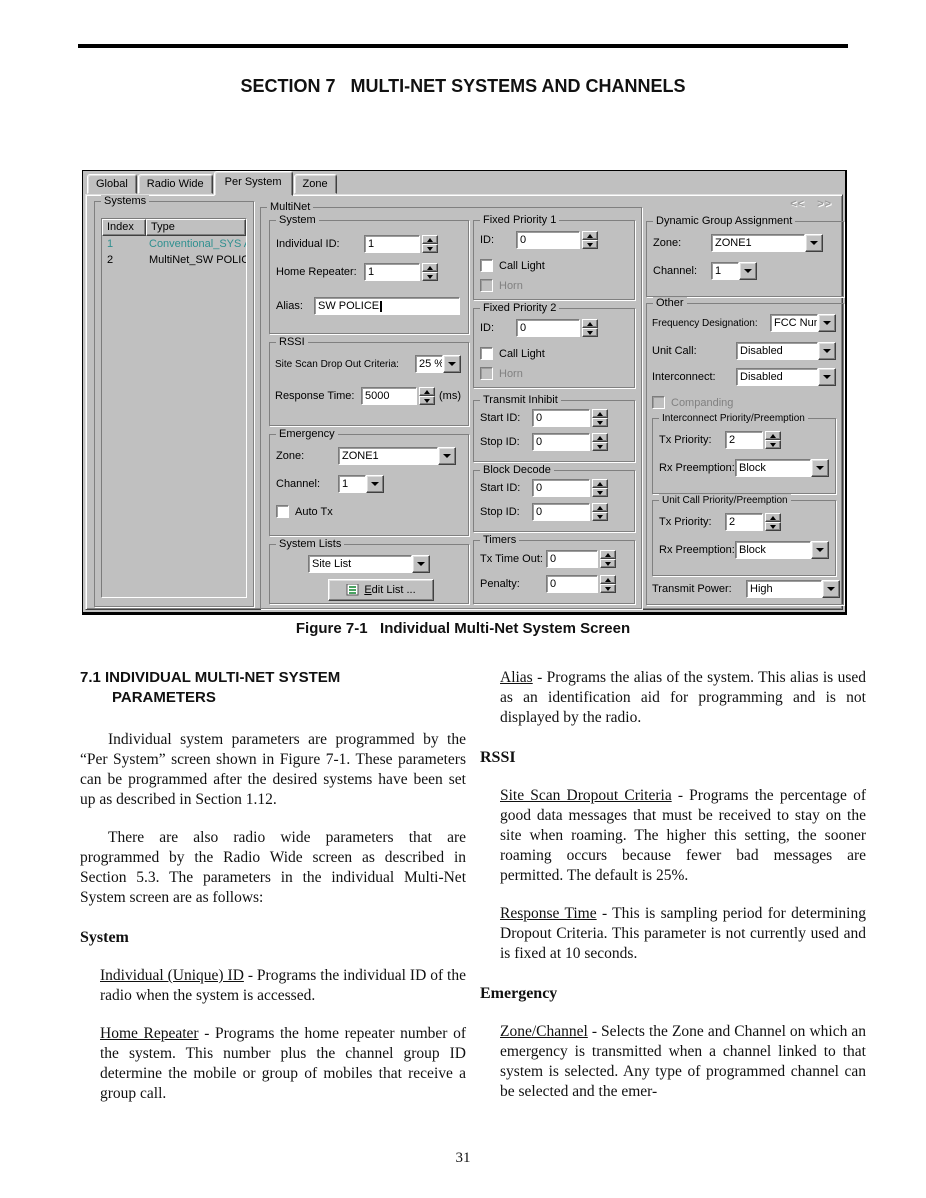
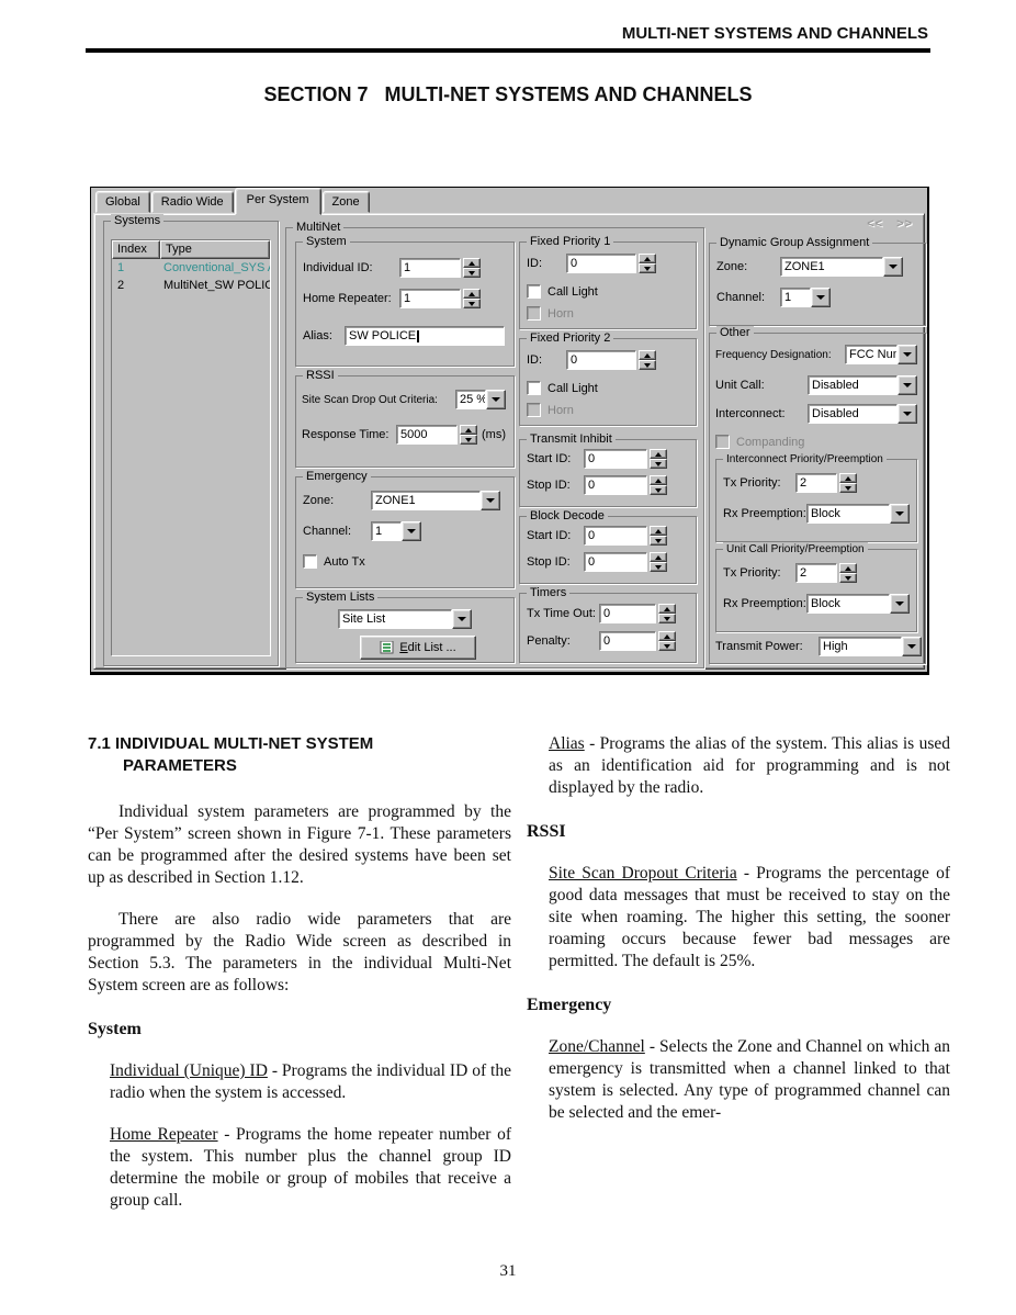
+ MULTI-NET SYSTEMS AND CHANNELS
  SECTION 7 MULTI-NET SYSTEMS AND CHANNELS
  Global
  Radio Wide
  Per System
  Zone
  << >>
  Systems
  Index
  Type
  1
  Conventional_SYS
  2
  MultiNet_SW POLIC
  MultiNet
  System
  Individual ID:
  1
  Home Repeater:
  1
  Alias:
  SW POLICE
  RSSI
  Site Scan Drop Out Criteria:
  25 %
  Response Time:
  5000
  (ms)
  Emergency
  Zone:
  ZONE1
  Channel:
  1
  Auto Tx
  System Lists
  Site List
  Edit List ...
  Fixed Priority 1
  ID:
  0
  Call Light
  Horn
  Fixed Priority 2
  ID:
  0
  Call Light
  Horn
  Transmit Inhibit
  Start ID:
  0
  Stop ID:
  0
  Block Decode
  Start ID:
  0
  Stop ID:
  0
  Timers
  Tx Time Out:
  0
  Penalty:
  0
  Dynamic Group Assignment
  Zone:
  ZONE1
  Channel:
  1
  Other
  Frequency Designation:
  FCC Nu
  Unit Call:
  Disabled
  Interconnect:
  Disabled
  Companding
  Interconnect Priority/Preemption
  Tx Priority:
  2
  Rx Preemption:
  Block
  Unit Call Priority/Preemption
  Tx Priority:
  2
  Rx Preemption:
  Block
  Transmit Power:
  High
- Figure 7-1 Individual Multi-Net System Screen
  7.1 INDIVIDUAL MULTI-NET SYSTEM
  PARAMETERS
  Individual system parameters are programmed by the “Per System” screen shown in Figure 7-1. These parameters can be programmed after the desired systems have been set up as described in Section 1.12.
  There are also radio wide parameters that are programmed by the Radio Wide screen as described in Section 5.3. The parameters in the individual Multi-Net System screen are as follows:
  System
  Individual (Unique) ID - Programs the individual ID of the radio when the system is accessed.
  Home Repeater - Programs the home repeater number of the system. This number plus the channel group ID determine the mobile or group of mobiles that receive a group call.
  Alias - Programs the alias of the system. This alias is used as an identification aid for programming and is not displayed by the radio.
  RSSI
  Site Scan Dropout Criteria - Programs the percentage of good data messages that must be received to stay on the site when roaming. The higher this setting, the sooner roaming occurs because fewer bad messages are permitted. The default is 25%.
- Response Time - This is sampling period for determining Dropout Criteria. This parameter is not currently used and is fixed at 10 seconds.
  Emergency
  Zone/Channel - Selects the Zone and Channel on which an emergency is transmitted when a channel linked to that system is selected. Any type of programmed channel can be selected and the emer-
  31
